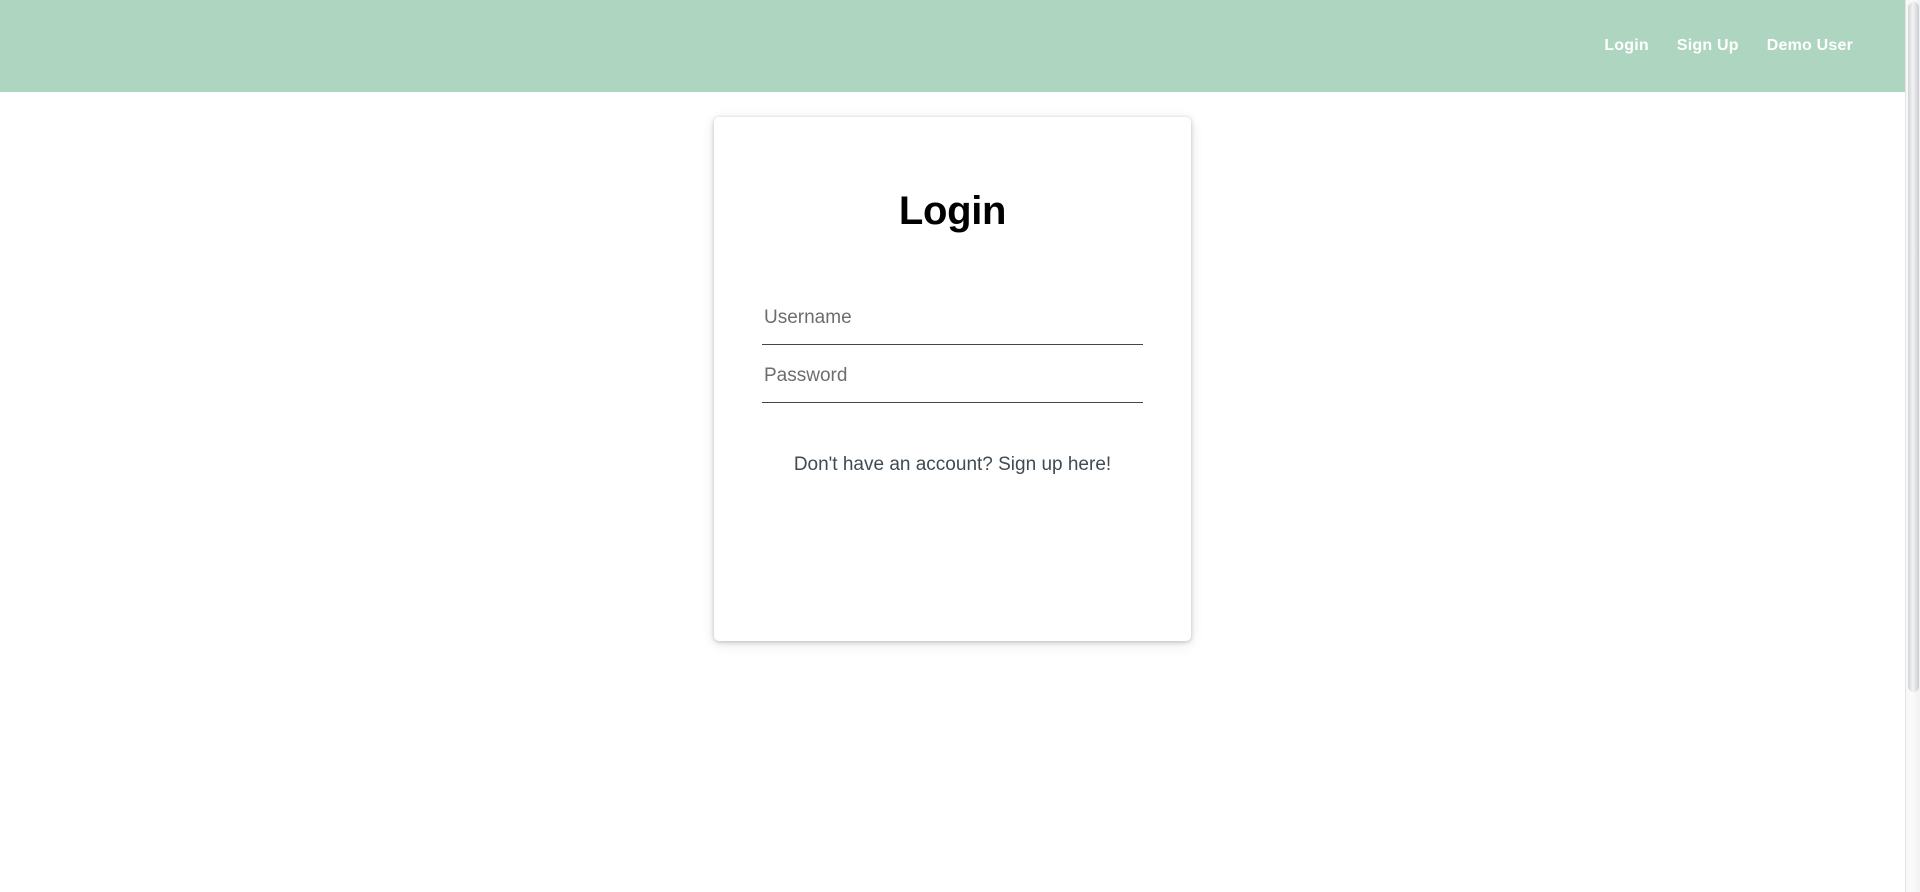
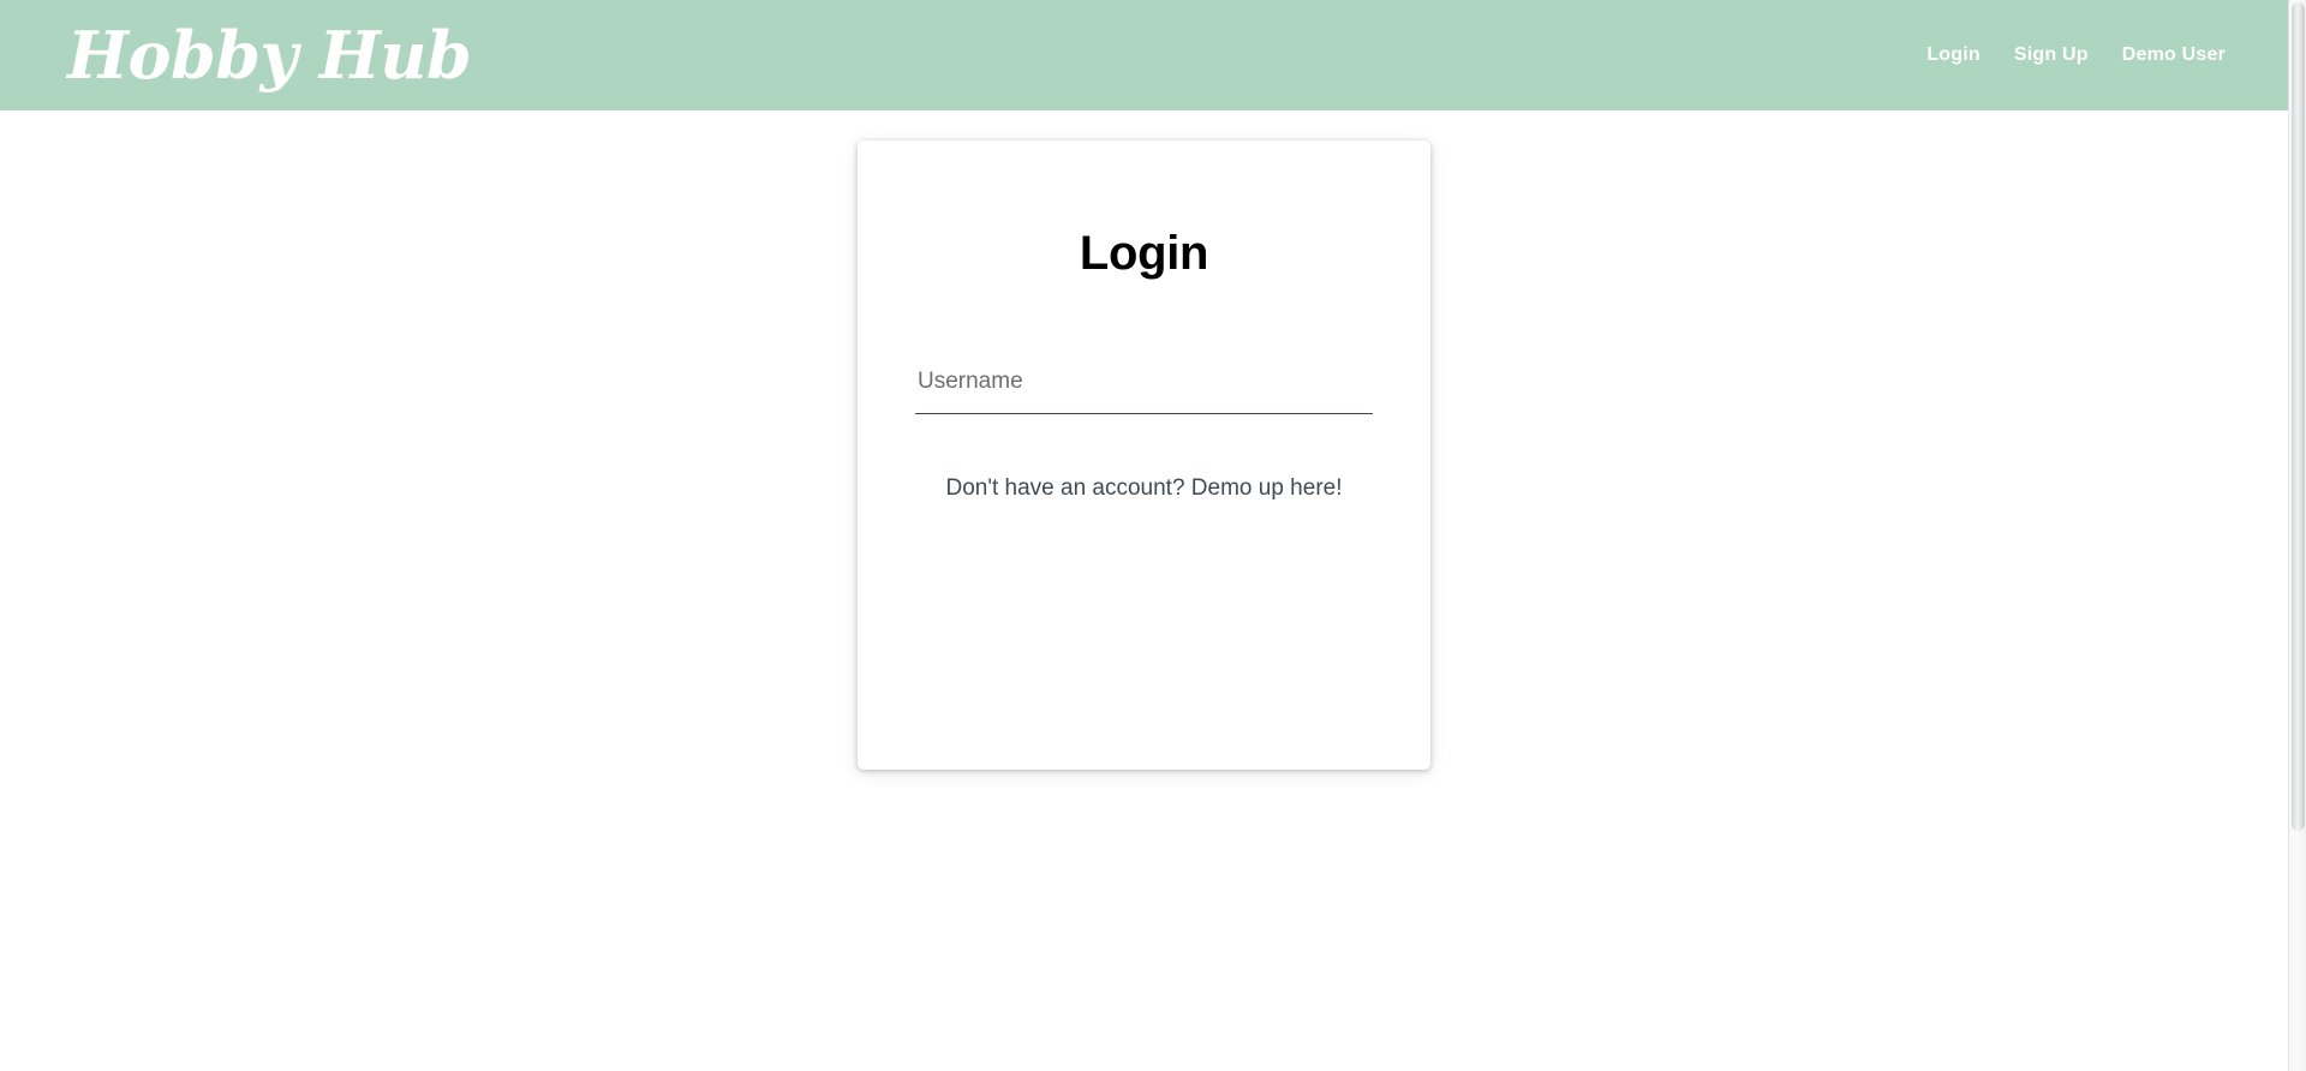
+ Hobby Hub
  Login
  Sign Up
  Demo User
  Login
  Username
- Password
- Don't have an account? Sign up here!
+ Don't have an account? Demo up here!
